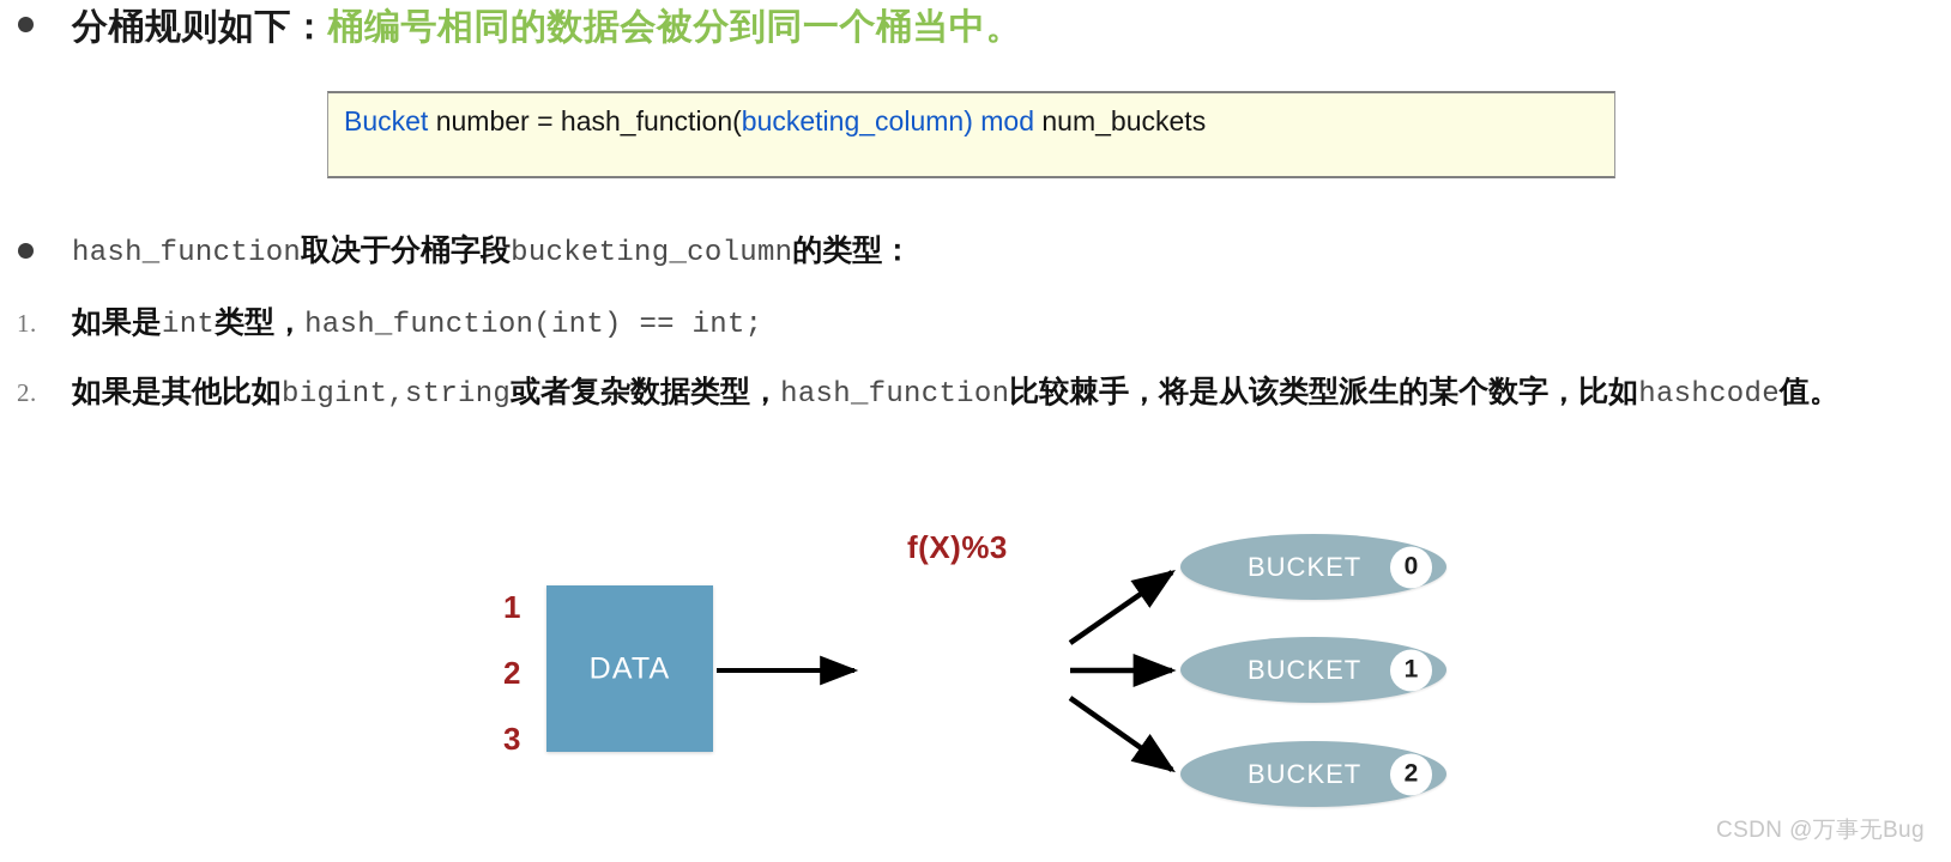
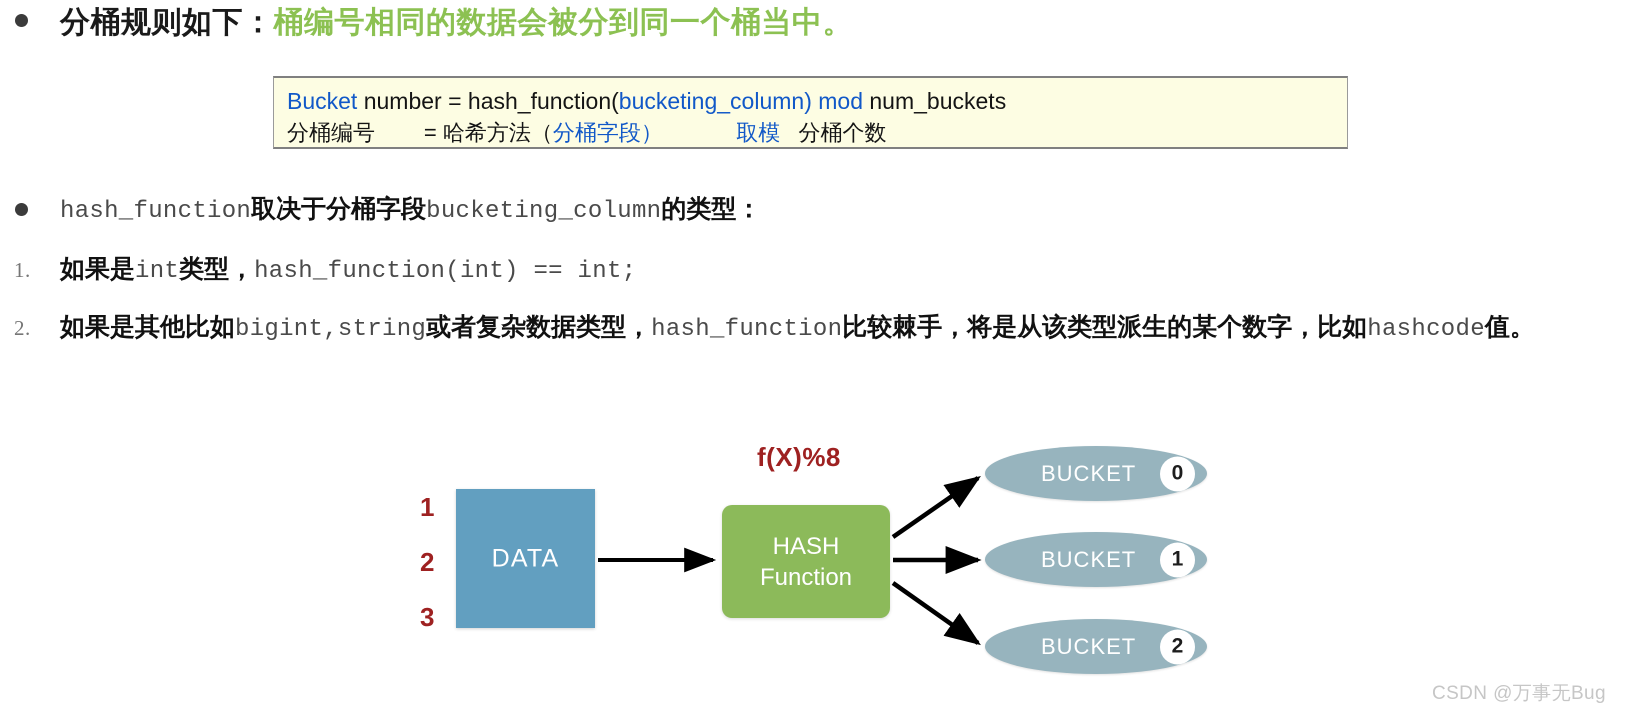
  分桶规则如下：桶编号相同的数据会被分到同一个桶当中。
  Bucket number = hash_function(bucketing_column) mod num_buckets
+ 分桶编号 = 哈希方法（分桶字段） 取模 分桶个数
  hash_function取决于分桶字段bucketing_column的类型：
  1.
  如果是int类型，hash_function(int) == int;
  2.
  如果是其他比如bigint,string或者复杂数据类型，hash_function比较棘手，将是从该类型派生的某个数字，比如hashcode值。
- f(X)%3
+ f(X)%8
  1
  2
  3
  DATA
+ HASH
+ Function
  BUCKET
  0
  BUCKET
  1
  BUCKET
  2
  CSDN @万事无Bug
